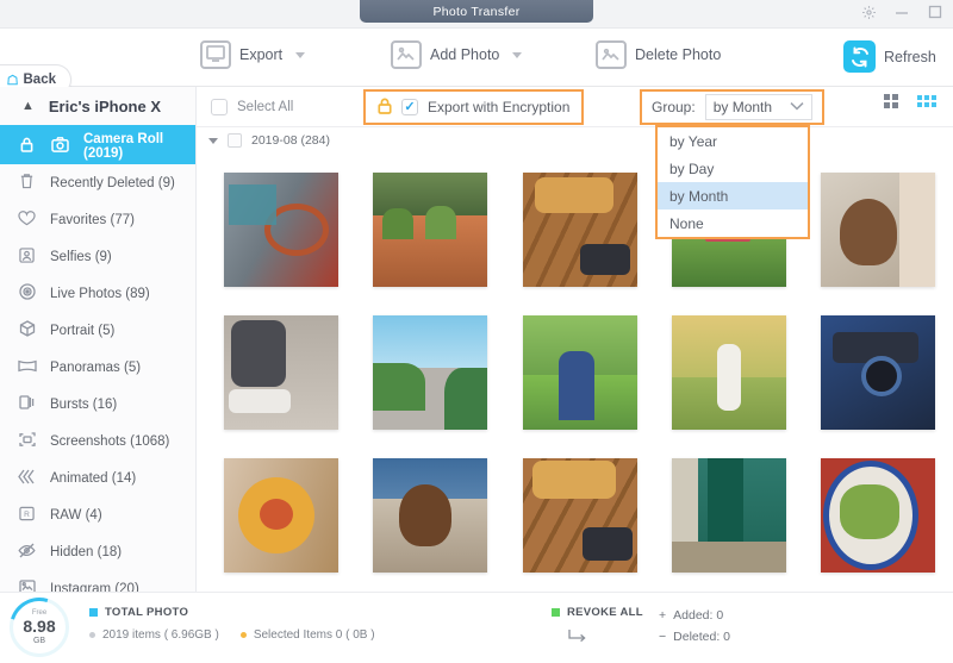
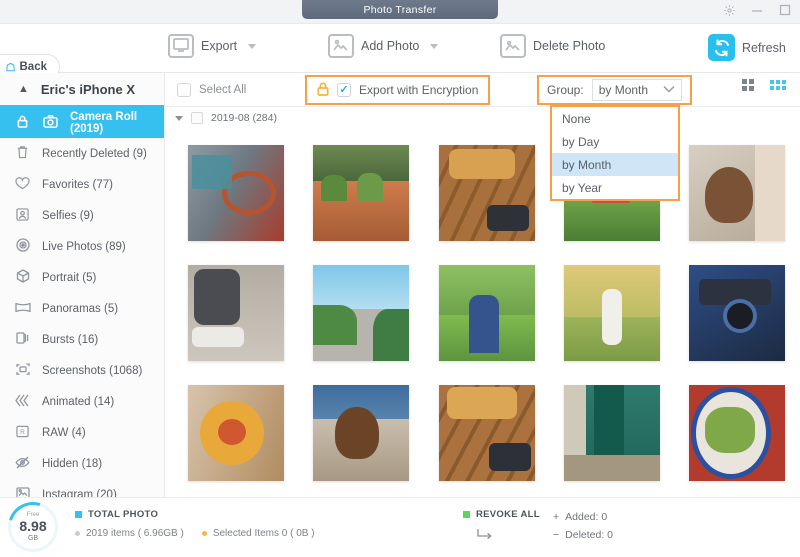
  Photo Transfer
  ☖
  Back
  Export
  Add Photo
  Delete Photo
  Refresh
  ▲
  Eric's iPhone X
  Camera Roll (2019)
  Recently Deleted (9)
  Favorites (77)
  Selfies (9)
  Live Photos (89)
  Portrait (5)
  Panoramas (5)
  Bursts (16)
  Screenshots (1068)
  Animated (14)
  RAW (4)
  Hidden (18)
  Instagram (20)
  Select All
  ✓
  Export with Encryption
  Group:
  by Month
- by Year
+ None
  by Day
  by Month
- None
+ by Year
  2019-08 (284)
  8.98
  TOTAL PHOTO
  2019 items ( 6.96GB )
  Selected Items 0 ( 0B )
  REVOKE ALL
  +
  Added: 0
  −
  Deleted: 0
